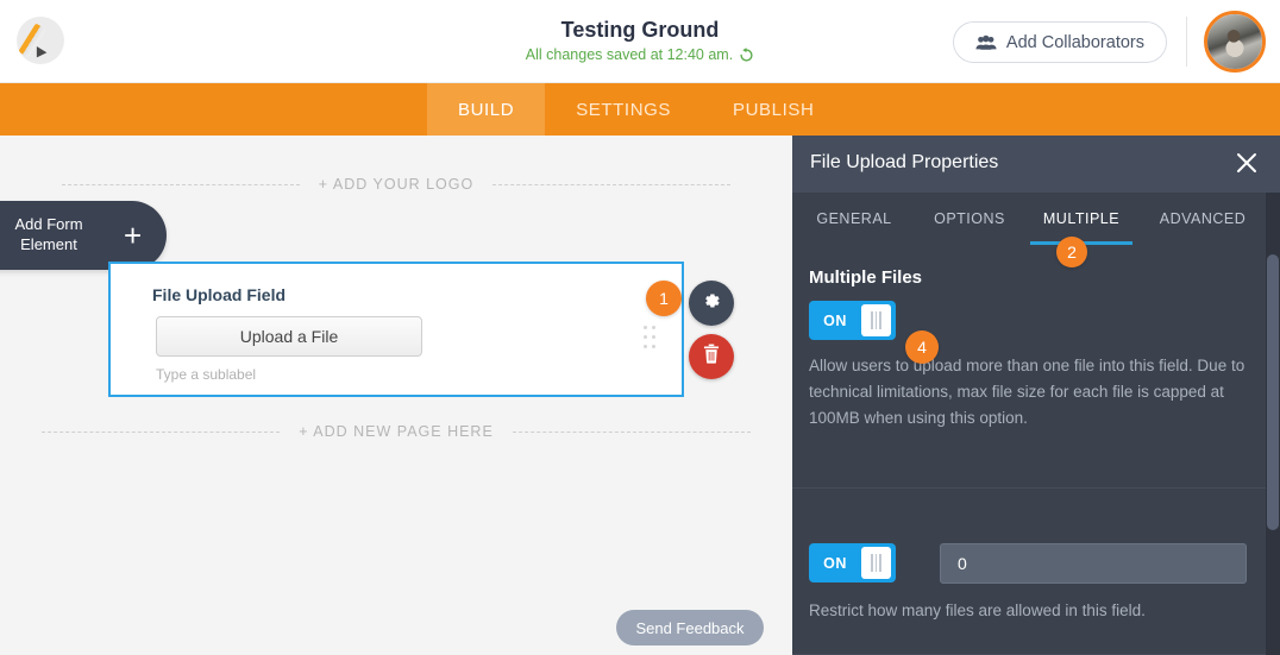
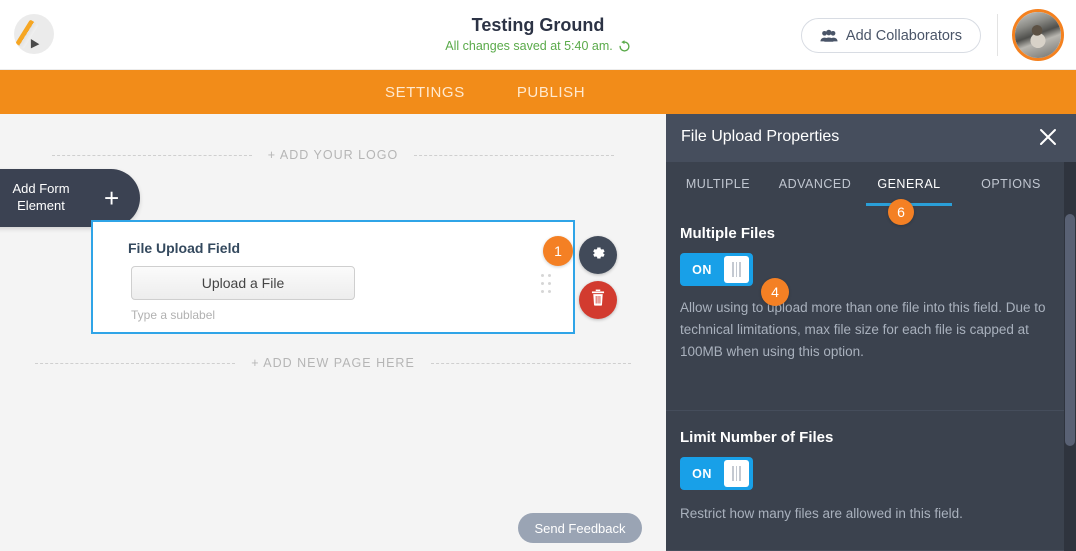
  Testing Ground
- All changes saved at 12:40 am.
+ All changes saved at 5:40 am.
  Add Collaborators
- BUILD
  SETTINGS
  PUBLISH
  + ADD YOUR LOGO
  Add Form
  Element
  +
  File Upload Field
  Upload a File
  Type a sublabel
  + ADD NEW PAGE HERE
  Send Feedback
  1
  File Upload Properties
- GENERAL
+ MULTIPLE
- OPTIONS
+ ADVANCED
- MULTIPLE
+ GENERAL
- ADVANCED
+ OPTIONS
  Multiple Files
  ON
- Allow users to upload more than one file into this field. Due to technical limitations, max file size for each file is capped at 100MB when using this option.
+ Allow using to upload more than one file into this field. Due to technical limitations, max file size for each file is capped at 100MB when using this option.
+ Limit Number of Files
  ON
- 0
  Restrict how many files are allowed in this field.
- 2
+ 6
  4
